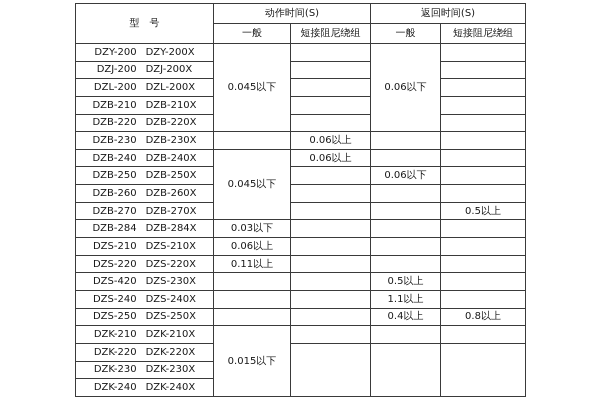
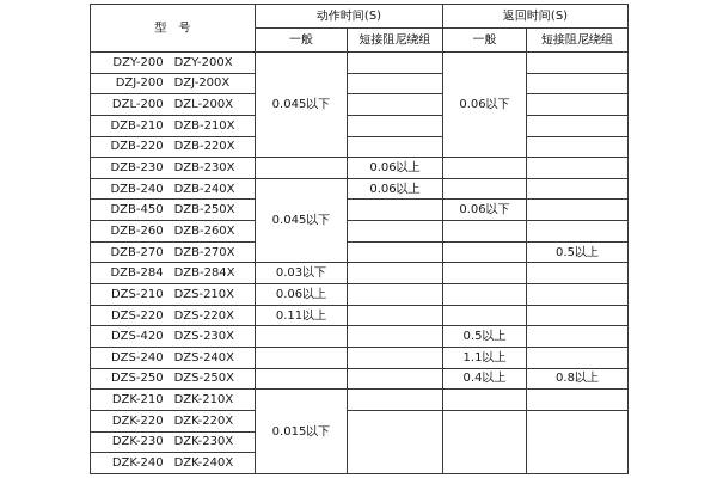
  型 号	动作时间(S)	返回时间(S)
  一般	短接阻尼绕组	一般	短接阻尼绕组
  DZY-200 DZY-200X	0.045以下		0.06以下
  DZJ-200 DZJ-200X
  DZL-200 DZL-200X
  DZB-210 DZB-210X
  DZB-220 DZB-220X
  DZB-230 DZB-230X		0.06以上
  DZB-240 DZB-240X	0.045以下	0.06以上
- DZB-250 DZB-250X		0.06以下
+ DZB-450 DZB-250X		0.06以下
  DZB-260 DZB-260X
  DZB-270 DZB-270X			0.5以上
  DZB-284 DZB-284X	0.03以下
  DZS-210 DZS-210X	0.06以上
  DZS-220 DZS-220X	0.11以上
  DZS-420 DZS-230X			0.5以上
  DZS-240 DZS-240X			1.1以上
  DZS-250 DZS-250X			0.4以上	0.8以上
  DZK-210 DZK-210X	0.015以下
  DZK-220 DZK-220X
  DZK-230 DZK-230X
  DZK-240 DZK-240X
